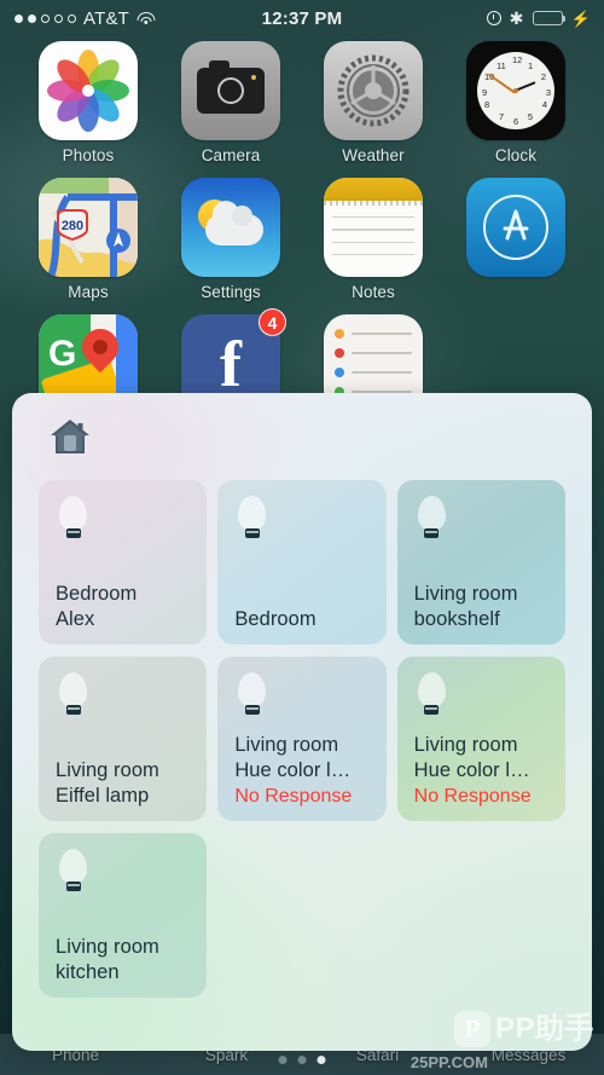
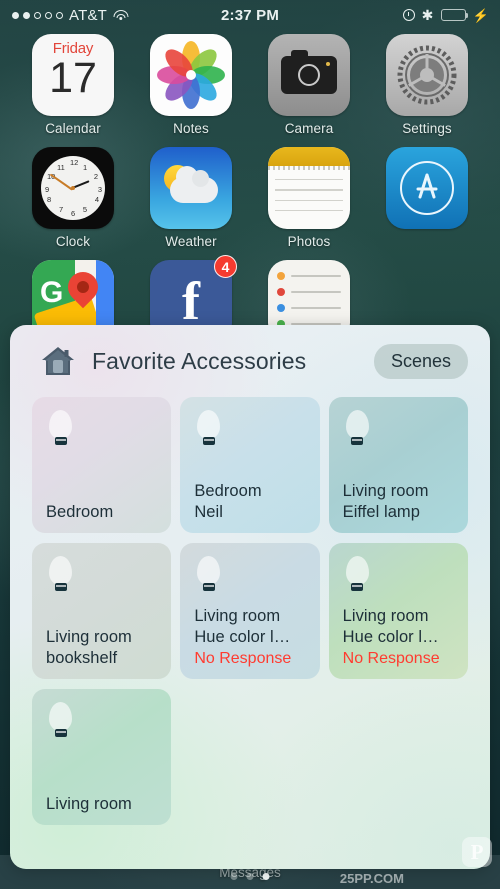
  AT&T
- 12:37 PM
+ 2:37 PM
  ✱
  ⚡
+ Friday
+ 17
+ Calendar
- Photos
+ Notes
  Camera
- Weather
+ Settings
  12
  3
  6
  9
  11
  1
  2
  4
  5
  7
  8
  Clock
- 280
- Maps
- Settings
+ Weather
- Notes
+ Photos
  G
  f
  4
+ Favorite Accessories
+ Scenes
  Bedroom
- Alex
  Bedroom
+ Neil
  Living room
- bookshelf
+ Eiffel lamp
  Living room
- Eiffel lamp
+ bookshelf
  Living room
  Hue color l…
  No Response
  Living room
  Hue color l…
  No Response
  Living room
- kitchen
- Phone
- Spark
- Safari
  Messages
- PP助手
  25PP.COM
